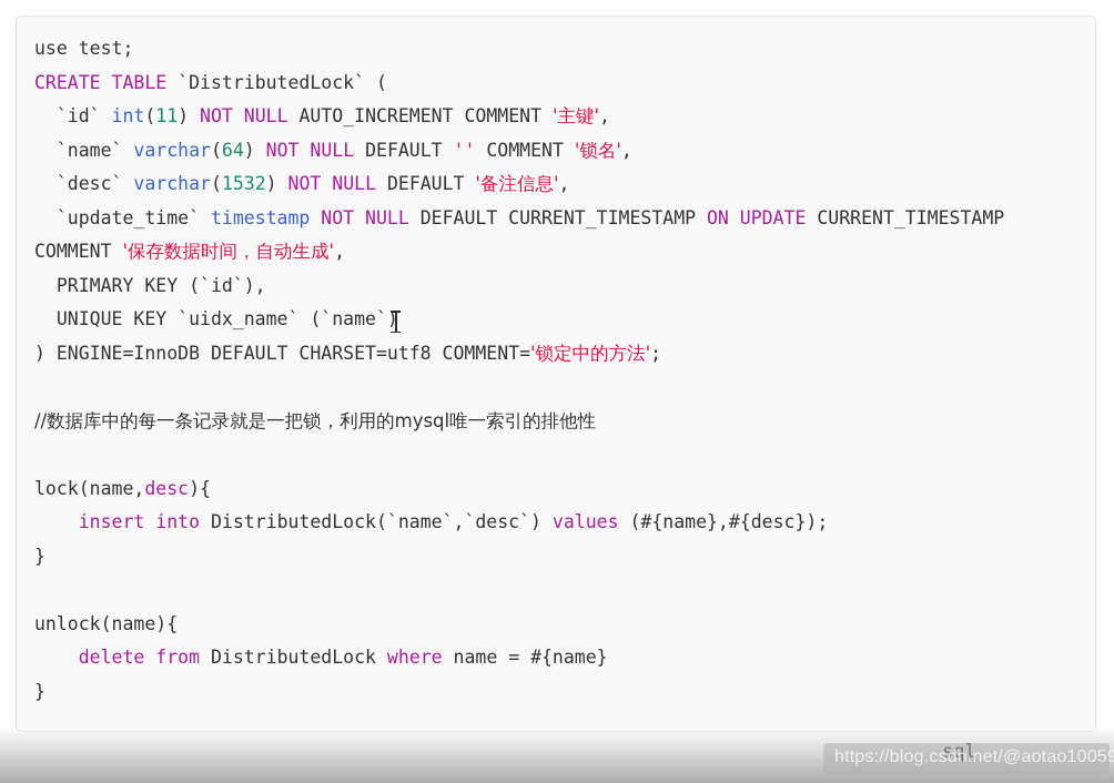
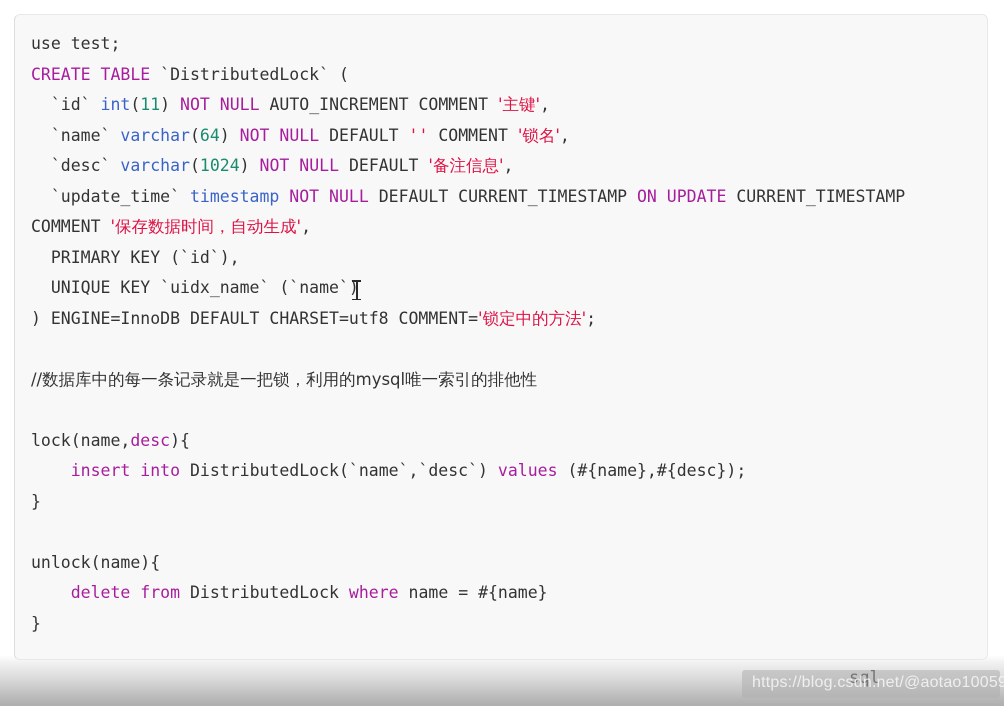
- use test; CREATE TABLE `DistributedLock` ( `id` int(11) NOT NULL AUTO_INCREMENT COMMENT '主键', `name` varchar(64) NOT NULL DEFAULT '' COMMENT '锁名', `desc` varchar(1532) NOT NULL DEFAULT '备注信息', `update_time` timestamp NOT NULL DEFAULT CURRENT_TIMESTAMP ON UPDATE CURRENT_TIMESTAMP COMMENT '保存数据时间，自动生成', PRIMARY KEY (`id`), UNIQUE KEY `uidx_name` (`name`) ) ENGINE=InnoDB DEFAULT CHARSET=utf8 COMMENT='锁定中的方法'; //数据库中的每一条记录就是一把锁，利用的mysql唯一索引的排他性 lock(name,desc){ insert into DistributedLock(`name`,`desc`) values (#{name},#{desc}); } unlock(name){ delete from DistributedLock where name = #{name} }
+ use test; CREATE TABLE `DistributedLock` ( `id` int(11) NOT NULL AUTO_INCREMENT COMMENT '主键', `name` varchar(64) NOT NULL DEFAULT '' COMMENT '锁名', `desc` varchar(1024) NOT NULL DEFAULT '备注信息', `update_time` timestamp NOT NULL DEFAULT CURRENT_TIMESTAMP ON UPDATE CURRENT_TIMESTAMP COMMENT '保存数据时间，自动生成', PRIMARY KEY (`id`), UNIQUE KEY `uidx_name` (`name`) ) ENGINE=InnoDB DEFAULT CHARSET=utf8 COMMENT='锁定中的方法'; //数据库中的每一条记录就是一把锁，利用的mysql唯一索引的排他性 lock(name,desc){ insert into DistributedLock(`name`,`desc`) values (#{name},#{desc}); } unlock(name){ delete from DistributedLock where name = #{name} }
  sql
  https://blog.csdn.net/@aotao10059
